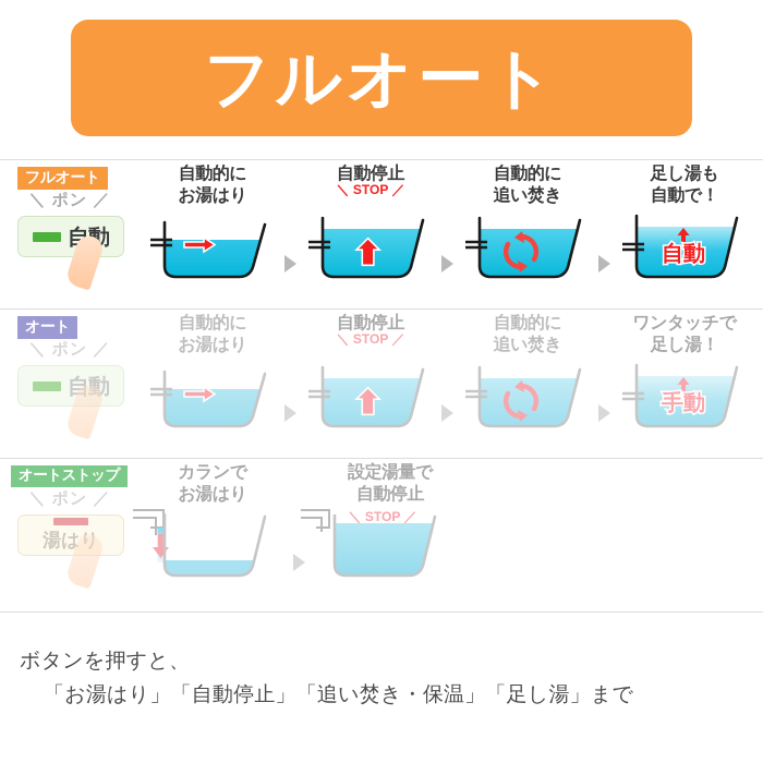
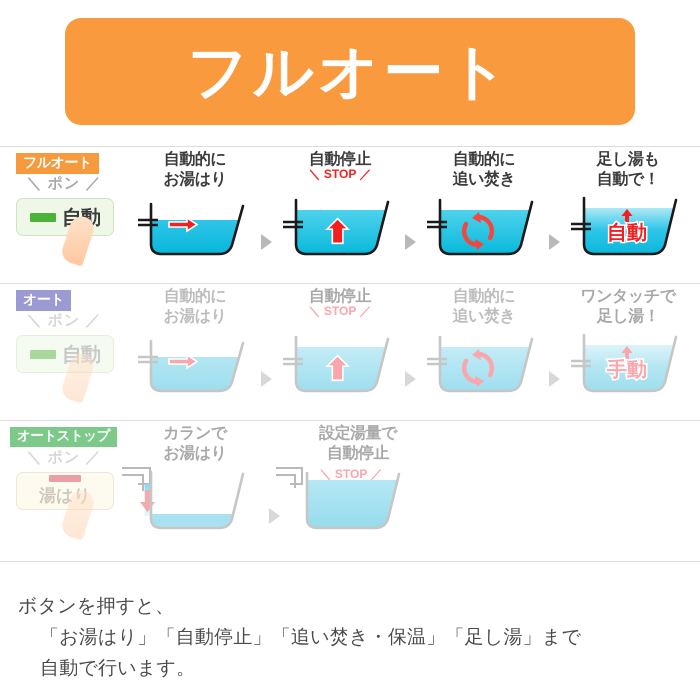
  フルオート
  フルオート
  ＼ ポン ／
  自動
  自動的に
  お湯はり
  自動停止
  ＼ STOP ／
  自動的に
  追い焚き
  足し湯も
  自動で！
  自動
  オート
  ＼ ポン ／
  自動
  自動的に
  お湯はり
  自動停止
  ＼ STOP ／
  自動的に
  追い焚き
  ワンタッチで
  足し湯！
  手動
  オートストップ
  ＼ ポン ／
  湯はり
  カランで
  お湯はり
  設定湯量で
  自動停止
  ＼ STOP ／
  ボタンを押すと、
  「お湯はり」「自動停止」「追い焚き・保温」「足し湯」まで
+ 自動で行います。
